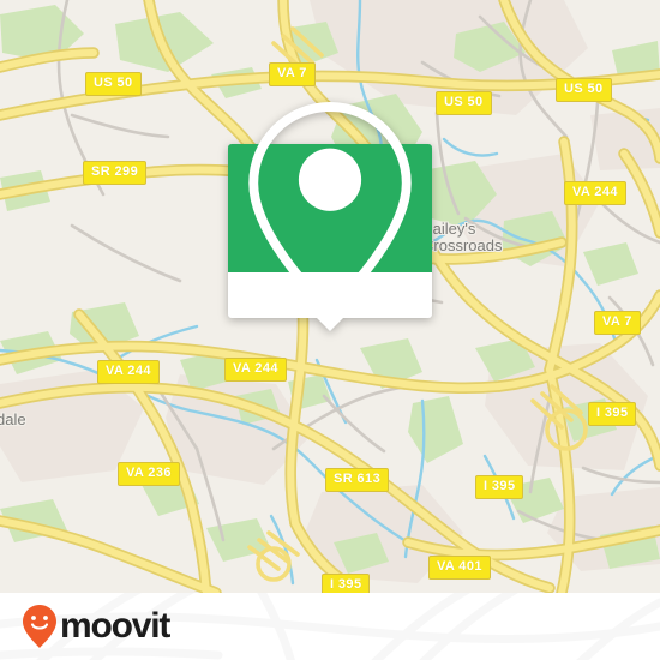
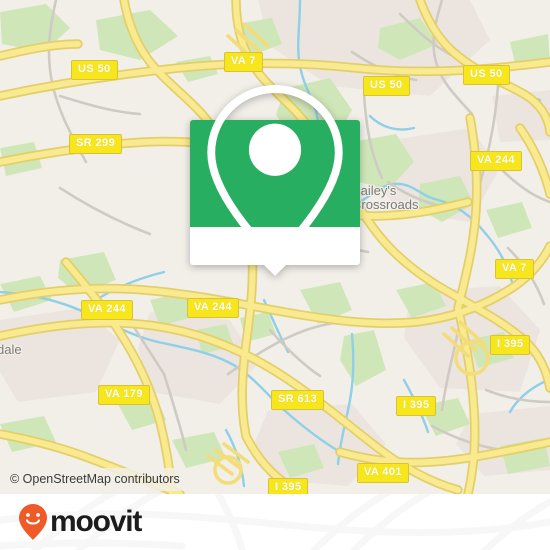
  ailey's
  rossroads
  dale
  US 50
  VA 7
  US 50
  US 50
  SR 299
  VA 244
  VA 7
  VA 244
  VA 244
  I 395
- VA 236
+ VA 179
  SR 613
  I 395
  I 395
  VA 401
+ © OpenStreetMap contributors
  moovit
